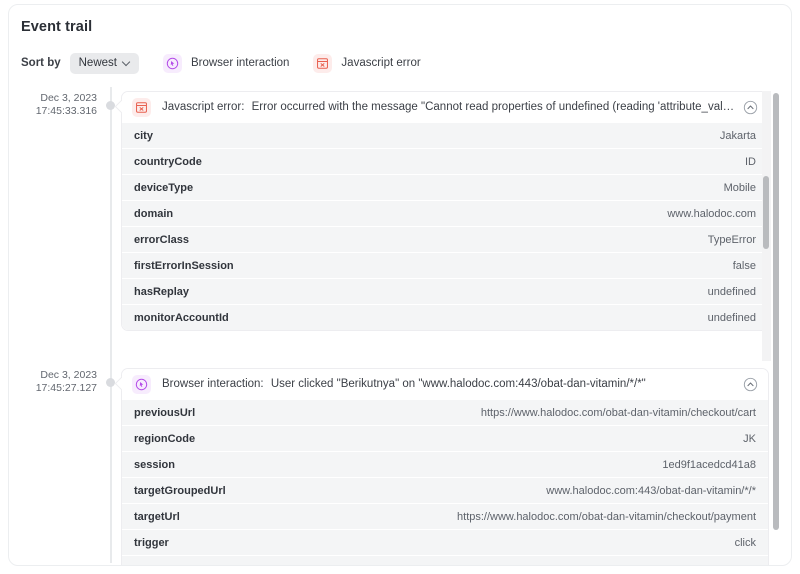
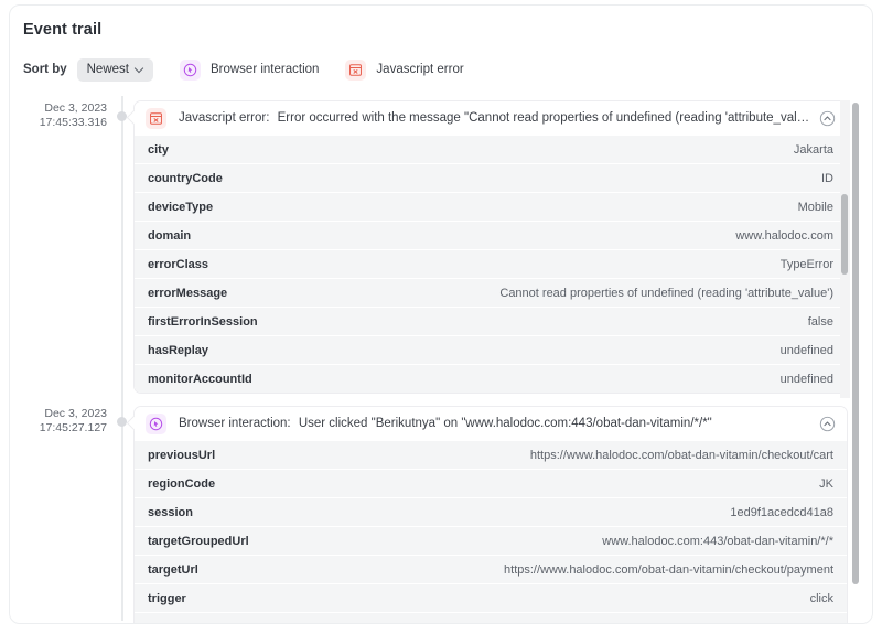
  Event trail
  Sort by
  Newest
  Browser interaction
  Javascript error
  Dec 3, 2023
  17:45:33.316
  Dec 3, 2023
  17:45:27.127
  Javascript error: Error occurred with the message "Cannot read properties of undefined (reading 'attribute_value
  city
  Jakarta
  countryCode
  ID
  deviceType
  Mobile
  domain
  www.halodoc.com
  errorClass
  TypeError
+ errorMessage
+ Cannot read properties of undefined (reading 'attribute_value')
  firstErrorInSession
  false
  hasReplay
  undefined
  monitorAccountId
  undefined
  Browser interaction: User clicked "Berikutnya" on "www.halodoc.com:443/obat-dan-vitamin/*/*"
  previousUrl
  https://www.halodoc.com/obat-dan-vitamin/checkout/cart
  regionCode
  JK
  session
  1ed9f1acedcd41a8
  targetGroupedUrl
  www.halodoc.com:443/obat-dan-vitamin/*/*
  targetUrl
  https://www.halodoc.com/obat-dan-vitamin/checkout/payment
  trigger
  click
